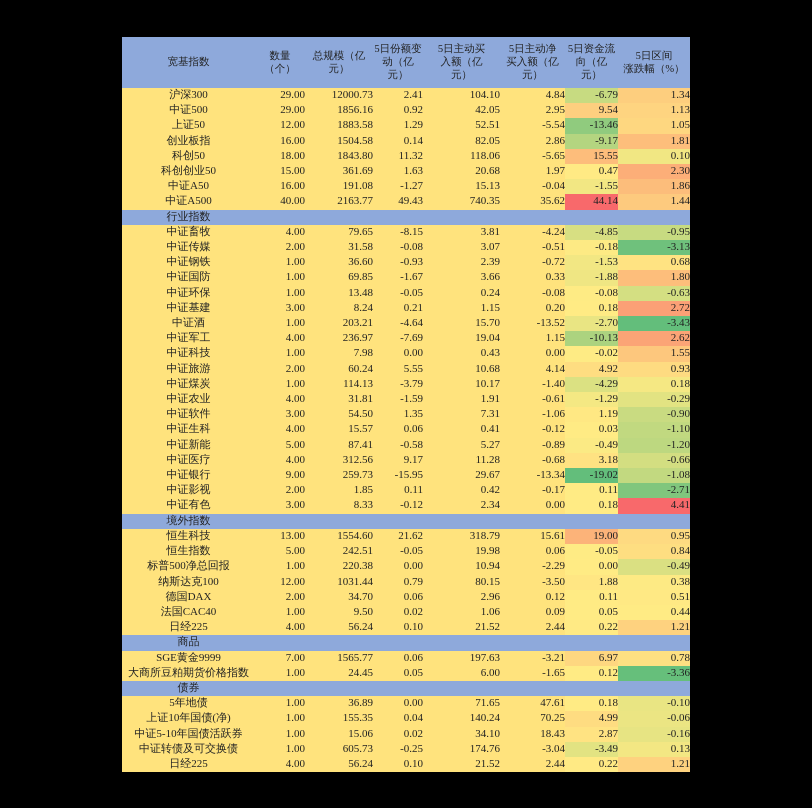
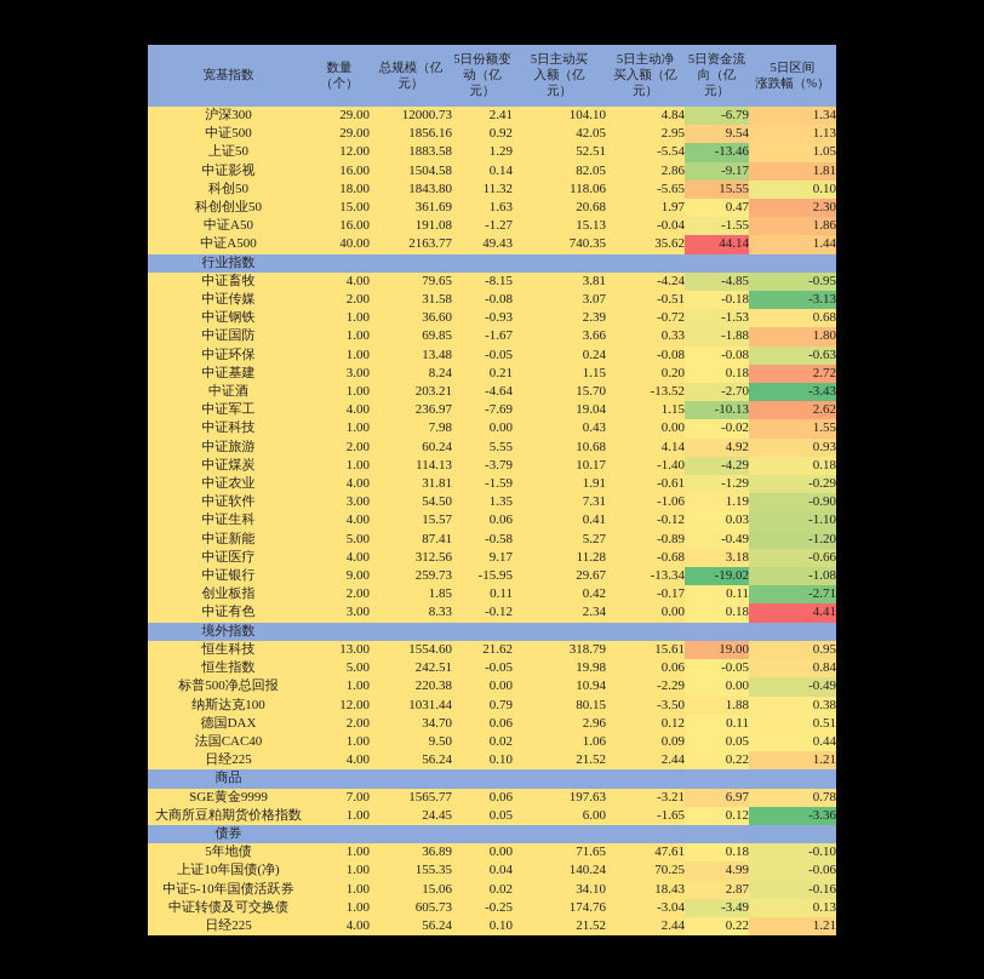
  宽基指数	数量（个）	总规模（亿 元）	5日份额变 动（亿元）	5日主动买 入额（亿 元）	5日主动净 买入额（亿 元）	5日资金流 向（亿元）	5日区间 涨跌幅（%）
  沪深300	29.00	12000.73	2.41	104.10	4.84	-6.79	1.34
  中证500	29.00	1856.16	0.92	42.05	2.95	9.54	1.13
  上证50	12.00	1883.58	1.29	52.51	-5.54	-13.46	1.05
- 创业板指	16.00	1504.58	0.14	82.05	2.86	-9.17	1.81
+ 中证影视	16.00	1504.58	0.14	82.05	2.86	-9.17	1.81
  科创50	18.00	1843.80	11.32	118.06	-5.65	15.55	0.10
  科创创业50	15.00	361.69	1.63	20.68	1.97	0.47	2.30
  中证A50	16.00	191.08	-1.27	15.13	-0.04	-1.55	1.86
  中证A500	40.00	2163.77	49.43	740.35	35.62	44.14	1.44
  行业指数
  中证畜牧	4.00	79.65	-8.15	3.81	-4.24	-4.85	-0.95
  中证传媒	2.00	31.58	-0.08	3.07	-0.51	-0.18	-3.13
  中证钢铁	1.00	36.60	-0.93	2.39	-0.72	-1.53	0.68
  中证国防	1.00	69.85	-1.67	3.66	0.33	-1.88	1.80
  中证环保	1.00	13.48	-0.05	0.24	-0.08	-0.08	-0.63
  中证基建	3.00	8.24	0.21	1.15	0.20	0.18	2.72
  中证酒	1.00	203.21	-4.64	15.70	-13.52	-2.70	-3.43
  中证军工	4.00	236.97	-7.69	19.04	1.15	-10.13	2.62
  中证科技	1.00	7.98	0.00	0.43	0.00	-0.02	1.55
  中证旅游	2.00	60.24	5.55	10.68	4.14	4.92	0.93
  中证煤炭	1.00	114.13	-3.79	10.17	-1.40	-4.29	0.18
  中证农业	4.00	31.81	-1.59	1.91	-0.61	-1.29	-0.29
  中证软件	3.00	54.50	1.35	7.31	-1.06	1.19	-0.90
  中证生科	4.00	15.57	0.06	0.41	-0.12	0.03	-1.10
  中证新能	5.00	87.41	-0.58	5.27	-0.89	-0.49	-1.20
  中证医疗	4.00	312.56	9.17	11.28	-0.68	3.18	-0.66
  中证银行	9.00	259.73	-15.95	29.67	-13.34	-19.02	-1.08
- 中证影视	2.00	1.85	0.11	0.42	-0.17	0.11	-2.71
+ 创业板指	2.00	1.85	0.11	0.42	-0.17	0.11	-2.71
  中证有色	3.00	8.33	-0.12	2.34	0.00	0.18	4.41
  境外指数
  恒生科技	13.00	1554.60	21.62	318.79	15.61	19.00	0.95
  恒生指数	5.00	242.51	-0.05	19.98	0.06	-0.05	0.84
  标普500净总回报	1.00	220.38	0.00	10.94	-2.29	0.00	-0.49
  纳斯达克100	12.00	1031.44	0.79	80.15	-3.50	1.88	0.38
  德国DAX	2.00	34.70	0.06	2.96	0.12	0.11	0.51
  法国CAC40	1.00	9.50	0.02	1.06	0.09	0.05	0.44
  日经225	4.00	56.24	0.10	21.52	2.44	0.22	1.21
  商品
  SGE黄金9999	7.00	1565.77	0.06	197.63	-3.21	6.97	0.78
  大商所豆粕期货价格指数	1.00	24.45	0.05	6.00	-1.65	0.12	-3.36
  债券
  5年地债	1.00	36.89	0.00	71.65	47.61	0.18	-0.10
  上证10年国债(净)	1.00	155.35	0.04	140.24	70.25	4.99	-0.06
  中证5-10年国债活跃券	1.00	15.06	0.02	34.10	18.43	2.87	-0.16
  中证转债及可交换债	1.00	605.73	-0.25	174.76	-3.04	-3.49	0.13
  日经225	4.00	56.24	0.10	21.52	2.44	0.22	1.21
